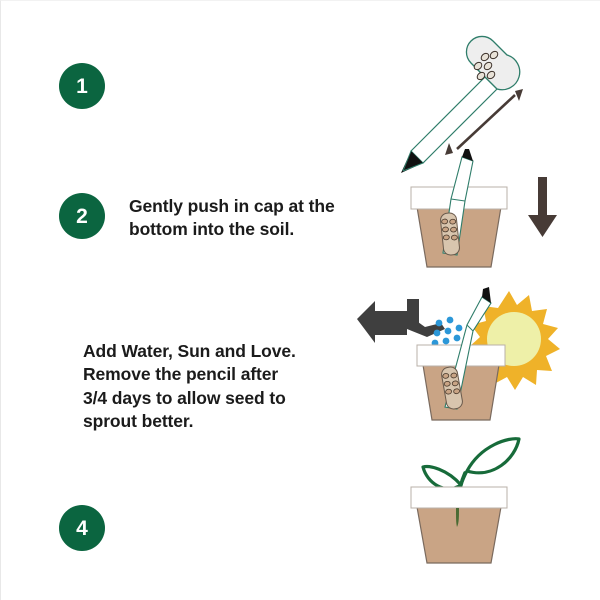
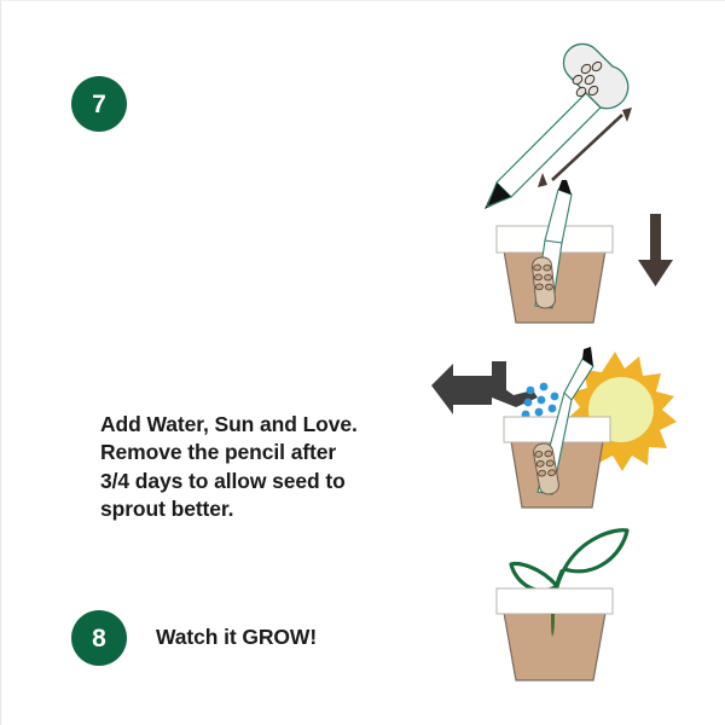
- 1
+ 7
- 2
- Gently push in cap at the
- bottom into the soil.
  Add Water, Sun and Love.
  Remove the pencil after
  3/4 days to allow seed to
  sprout better.
- 4
+ 8
+ Watch it GROW!
